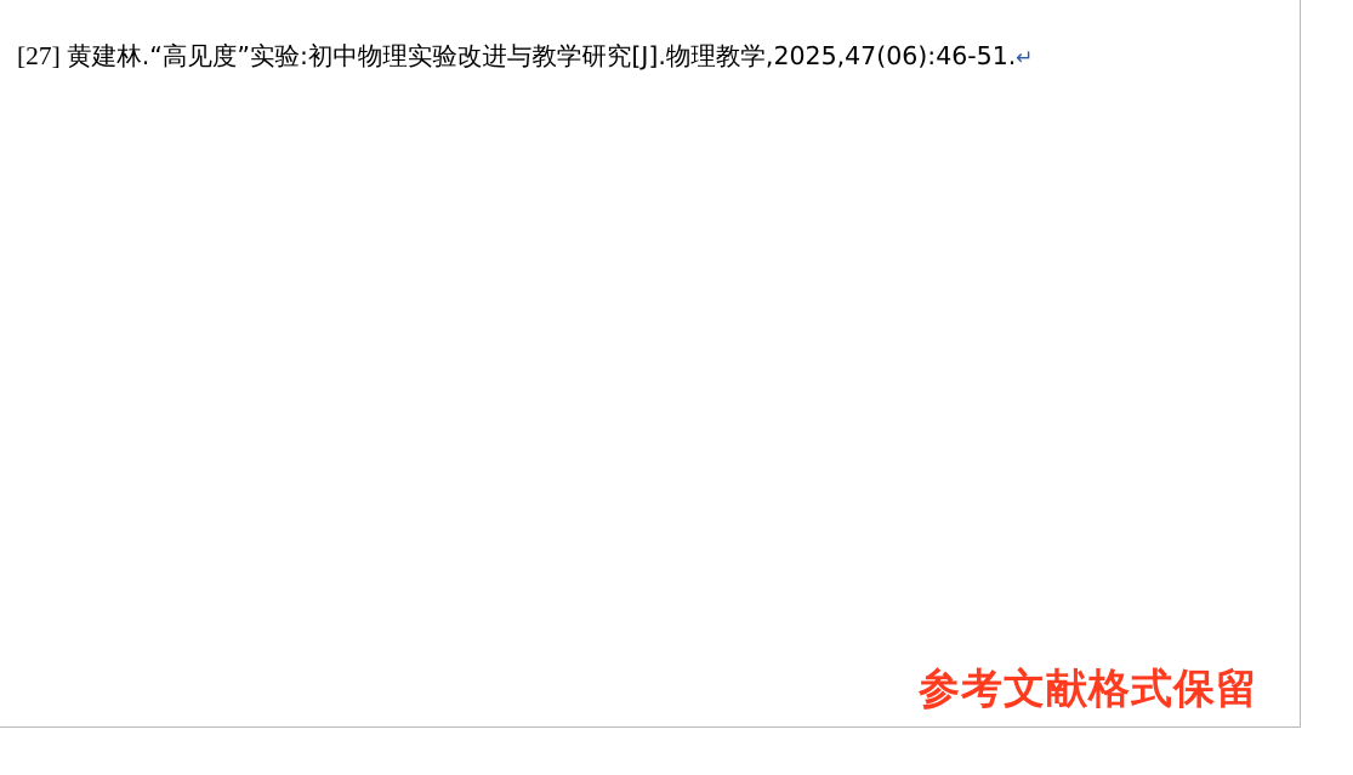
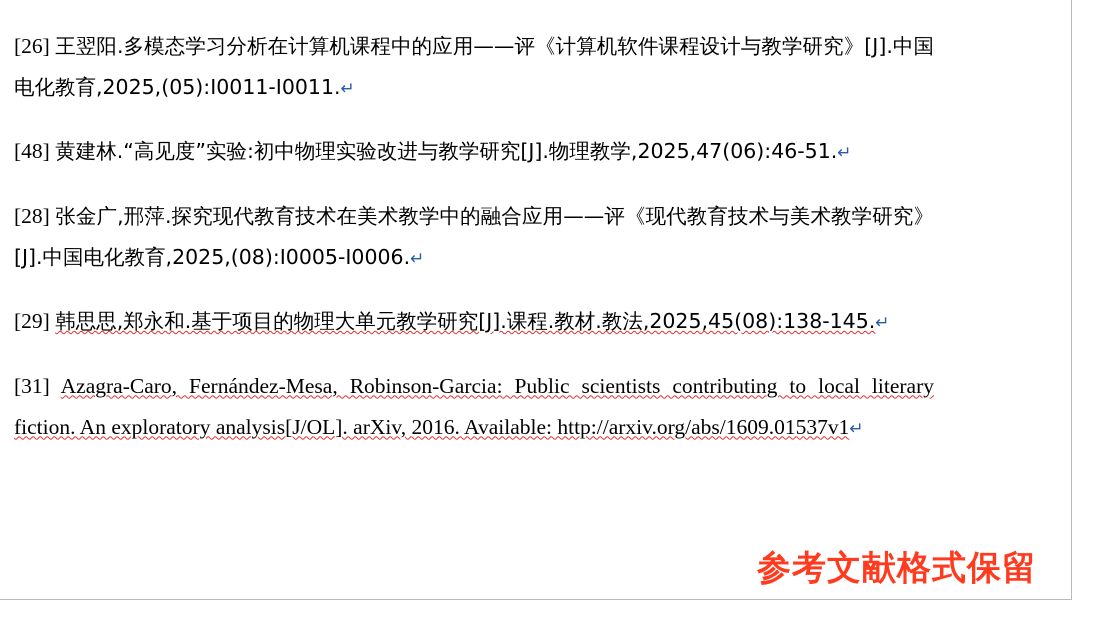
+ [26] 王翌阳.多模态学习分析在计算机课程中的应用——评《计算机软件课程设计与教学研究》[J].中国电化教育,2025,(05):I0011-I0011.↵
- [27] 黄建林.“高见度”实验:初中物理实验改进与教学研究[J].物理教学,2025,47(06):46-51.↵
+ [48] 黄建林.“高见度”实验:初中物理实验改进与教学研究[J].物理教学,2025,47(06):46-51.↵
+ [28] 张金广,邢萍.探究现代教育技术在美术教学中的融合应用——评《现代教育技术与美术教学研究》[J].中国电化教育,2025,(08):I0005-I0006.↵
+ [29] 韩思思,郑永和.基于项目的物理大单元教学研究[J].课程.教材.教法,2025,45(08):138-145.↵
+ [31] Azagra-Caro, Fernández-Mesa, Robinson-Garcia: Public scientists contributing to local literary fiction. An exploratory analysis[J/OL]. arXiv, 2016. Available: http://arxiv.org/abs/1609.01537v1↵
  参考文献格式保留
